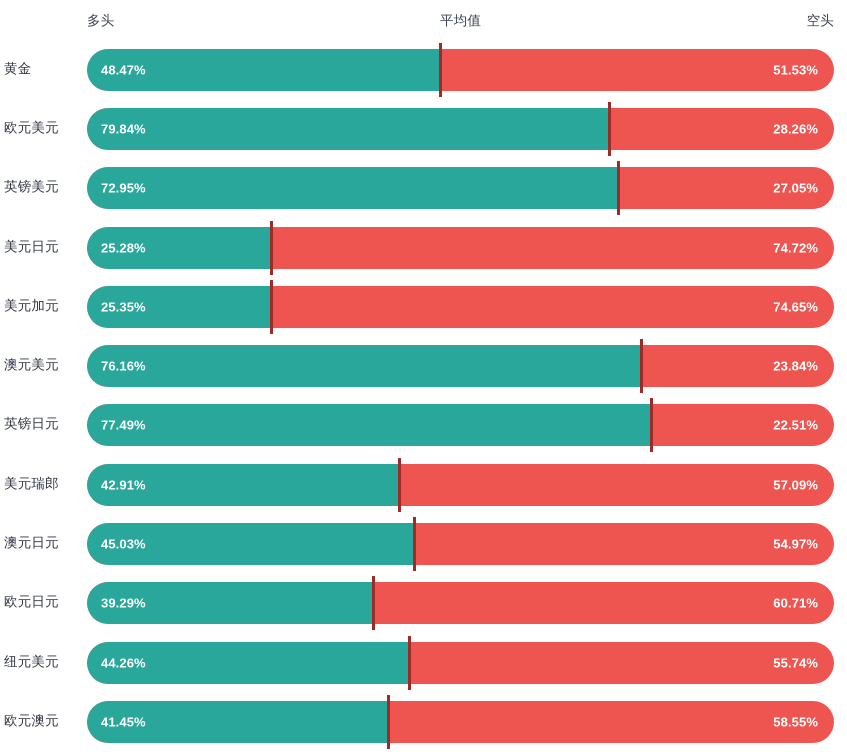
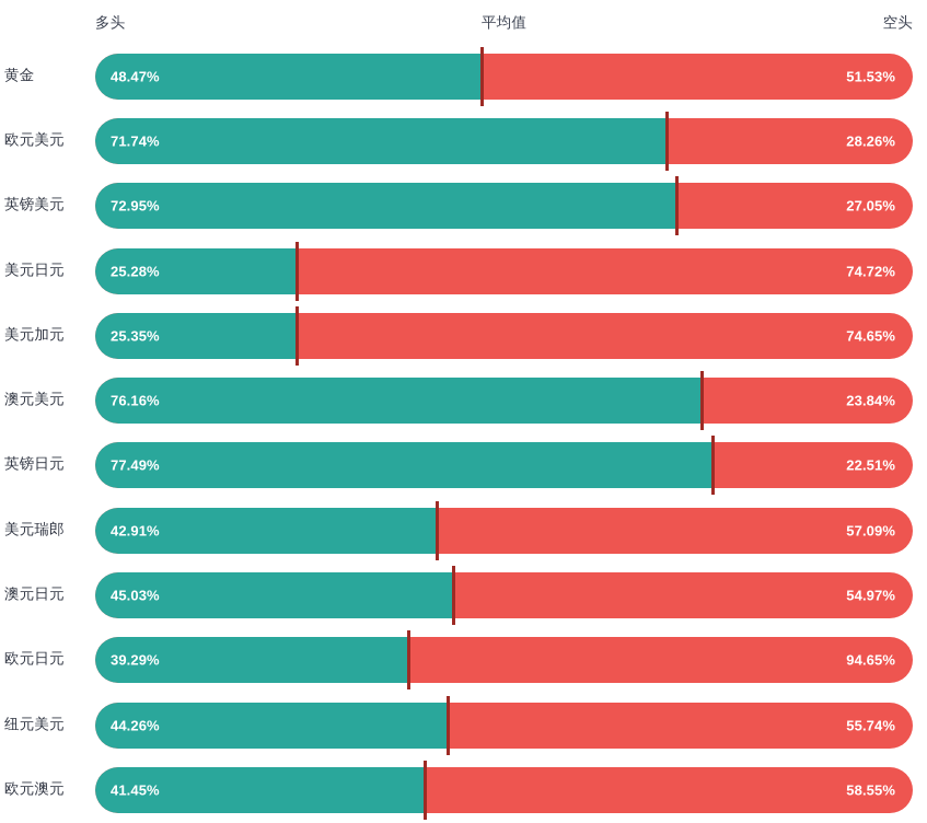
  多头
  平均值
  空头
  黄金
  48.47%
  51.53%
  欧元美元
- 79.84%
+ 71.74%
  28.26%
  英镑美元
  72.95%
  27.05%
  美元日元
  25.28%
  74.72%
  美元加元
  25.35%
  74.65%
  澳元美元
  76.16%
  23.84%
  英镑日元
  77.49%
  22.51%
  美元瑞郎
  42.91%
  57.09%
  澳元日元
  45.03%
  54.97%
  欧元日元
  39.29%
- 60.71%
+ 94.65%
  纽元美元
  44.26%
  55.74%
  欧元澳元
  41.45%
  58.55%
